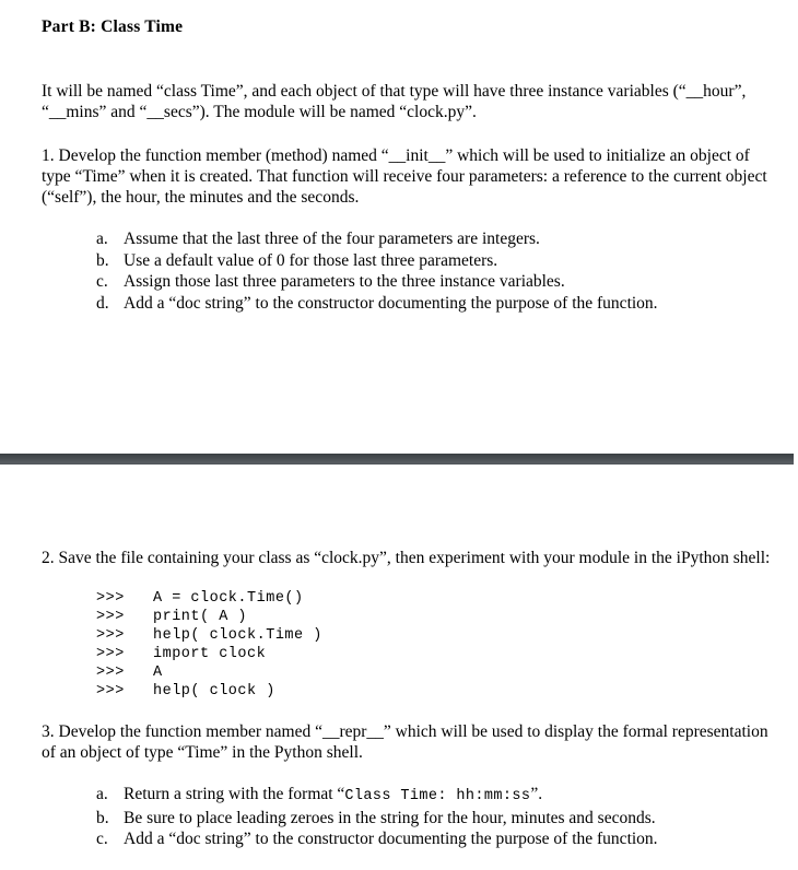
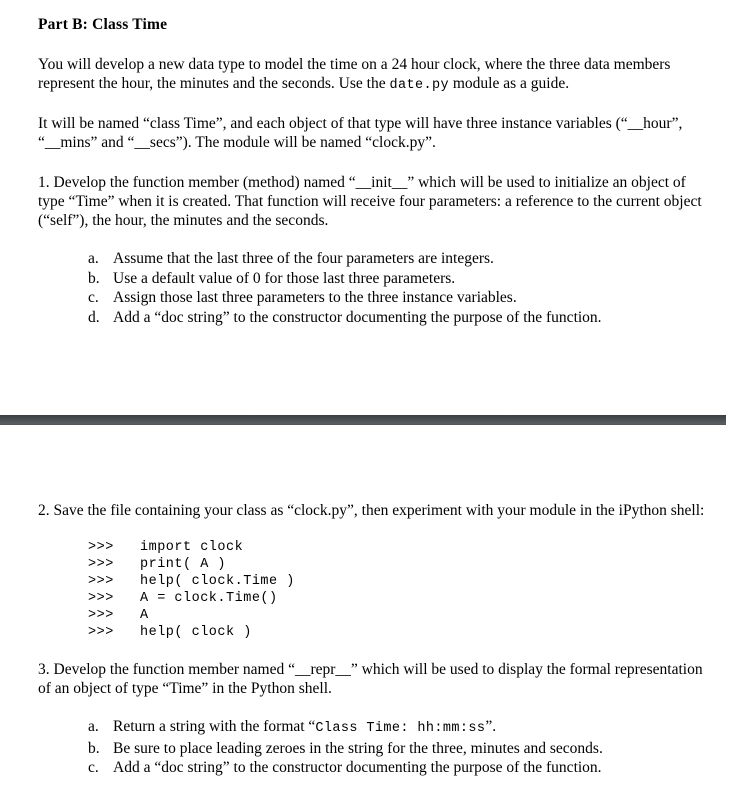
  Part B: Class Time
+ You will develop a new data type to model the time on a 24 hour clock, where the three data members represent the hour, the minutes and the seconds. Use the date.py module as a guide.
  It will be named “class Time”, and each object of that type will have three instance variables (“__hour”, “__mins” and “__secs”). The module will be named “clock.py”.
  1. Develop the function member (method) named “__init__” which will be used to initialize an object of type “Time” when it is created. That function will receive four parameters: a reference to the current object (“self”), the hour, the minutes and the seconds.
  a.
  Assume that the last three of the four parameters are integers.
  b.
  Use a default value of 0 for those last three parameters.
  c.
  Assign those last three parameters to the three instance variables.
  d.
  Add a “doc string” to the constructor documenting the purpose of the function.
  2. Save the file containing your class as “clock.py”, then experiment with your module in the iPython shell:
- >>> A = clock.Time()
+ >>> import clock
  >>> print( A )
  >>> help( clock.Time )
- >>> import clock
+ >>> A = clock.Time()
  >>> A
  >>> help( clock )
  3. Develop the function member named “__repr__” which will be used to display the formal representation of an object of type “Time” in the Python shell.
  a.
  Return a string with the format “Class Time: hh:mm:ss”.
  b.
- Be sure to place leading zeroes in the string for the hour, minutes and seconds.
+ Be sure to place leading zeroes in the string for the three, minutes and seconds.
  c.
  Add a “doc string” to the constructor documenting the purpose of the function.
